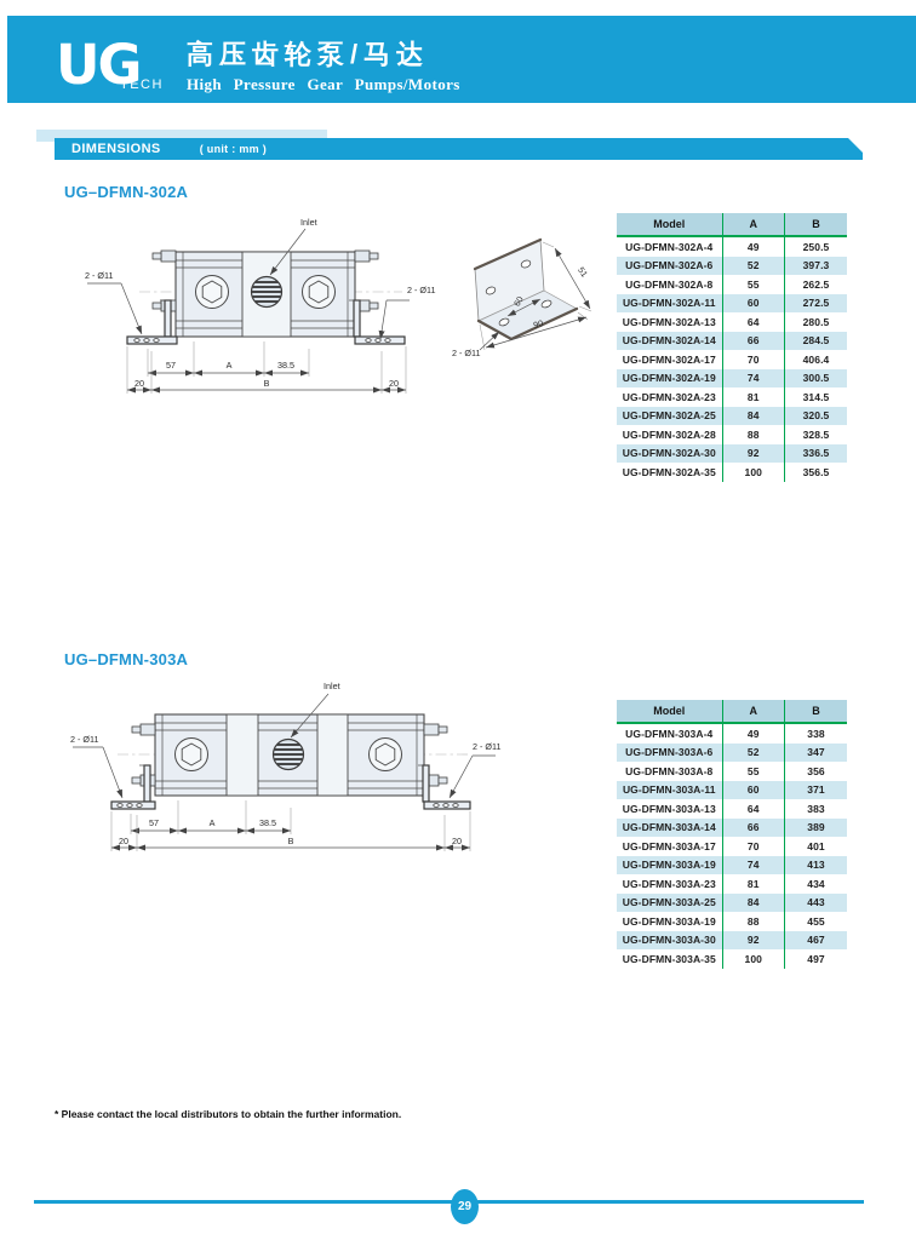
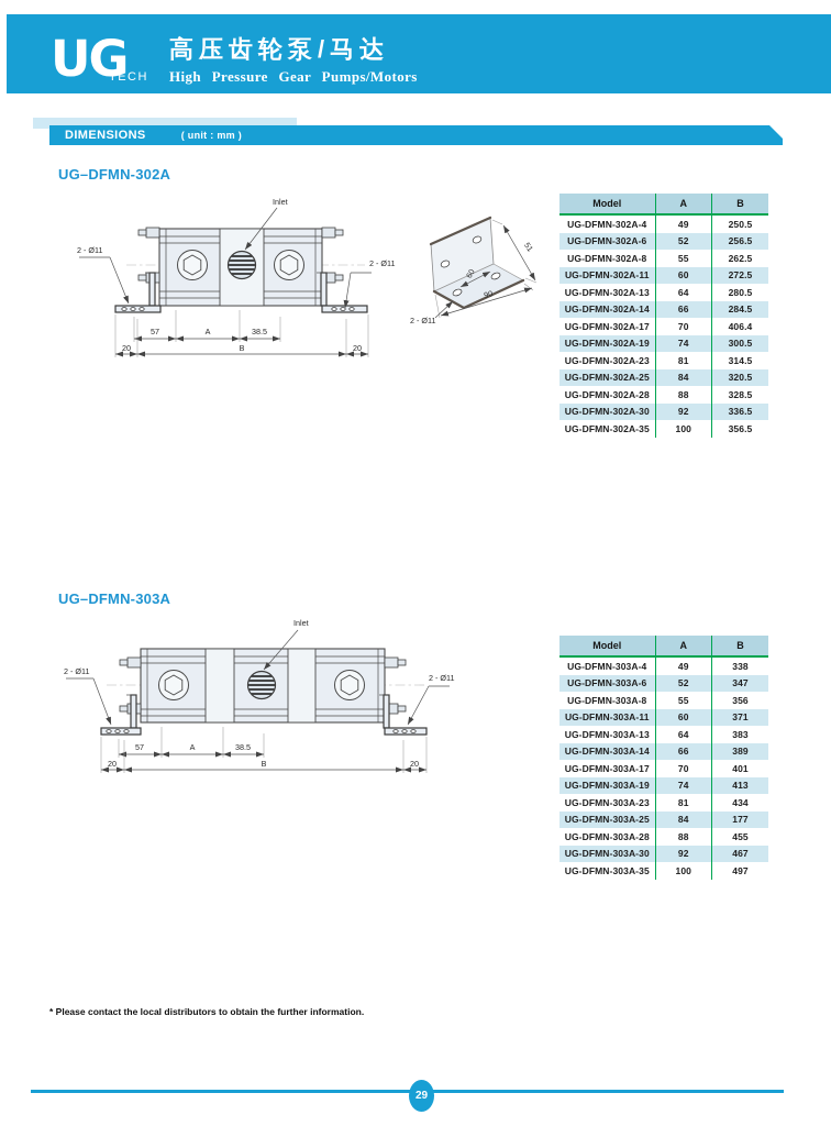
  UG
  TECH
  高压齿轮泵/马达
  High Pressure Gear Pumps/Motors
  DIMENSIONS
  ( unit : mm )
  UG–DFMN-302A
  Inlet
  2 - Ø11
  2 - Ø11
  57
  A
  38.5
  20
  B
  20
  2 - Ø11
  Model	A	B
  UG-DFMN-302A-4	49	250.5
- UG-DFMN-302A-6	52	397.3
+ UG-DFMN-302A-6	52	256.5
  UG-DFMN-302A-8	55	262.5
  UG-DFMN-302A-11	60	272.5
  UG-DFMN-302A-13	64	280.5
  UG-DFMN-302A-14	66	284.5
  UG-DFMN-302A-17	70	406.4
  UG-DFMN-302A-19	74	300.5
  UG-DFMN-302A-23	81	314.5
  UG-DFMN-302A-25	84	320.5
  UG-DFMN-302A-28	88	328.5
  UG-DFMN-302A-30	92	336.5
  UG-DFMN-302A-35	100	356.5
  UG–DFMN-303A
  Inlet
  2 - Ø11
  2 - Ø11
  57
  A
  38.5
  20
  B
  20
  Model	A	B
  UG-DFMN-303A-4	49	338
  UG-DFMN-303A-6	52	347
  UG-DFMN-303A-8	55	356
  UG-DFMN-303A-11	60	371
  UG-DFMN-303A-13	64	383
  UG-DFMN-303A-14	66	389
  UG-DFMN-303A-17	70	401
  UG-DFMN-303A-19	74	413
  UG-DFMN-303A-23	81	434
- UG-DFMN-303A-25	84	443
+ UG-DFMN-303A-25	84	177
- UG-DFMN-303A-19	88	455
+ UG-DFMN-303A-28	88	455
  UG-DFMN-303A-30	92	467
  UG-DFMN-303A-35	100	497
  * Please contact the local distributors to obtain the further information.
  29
